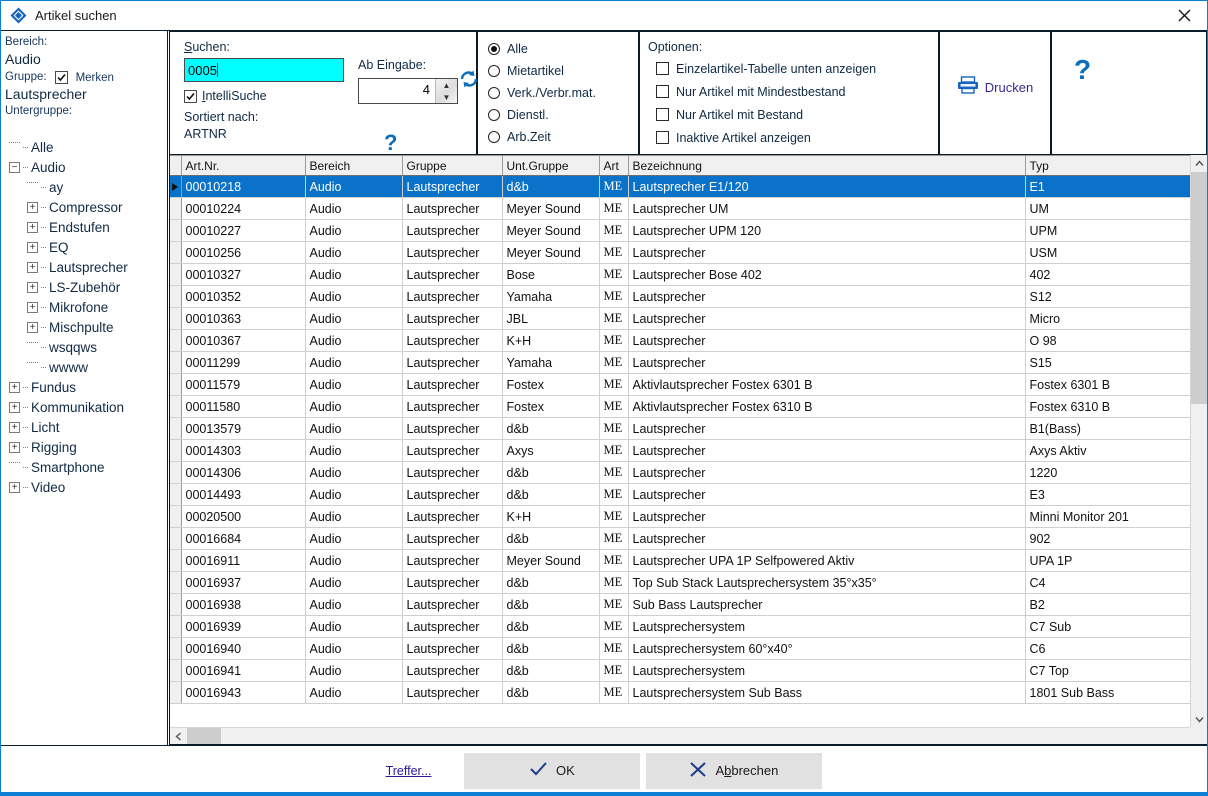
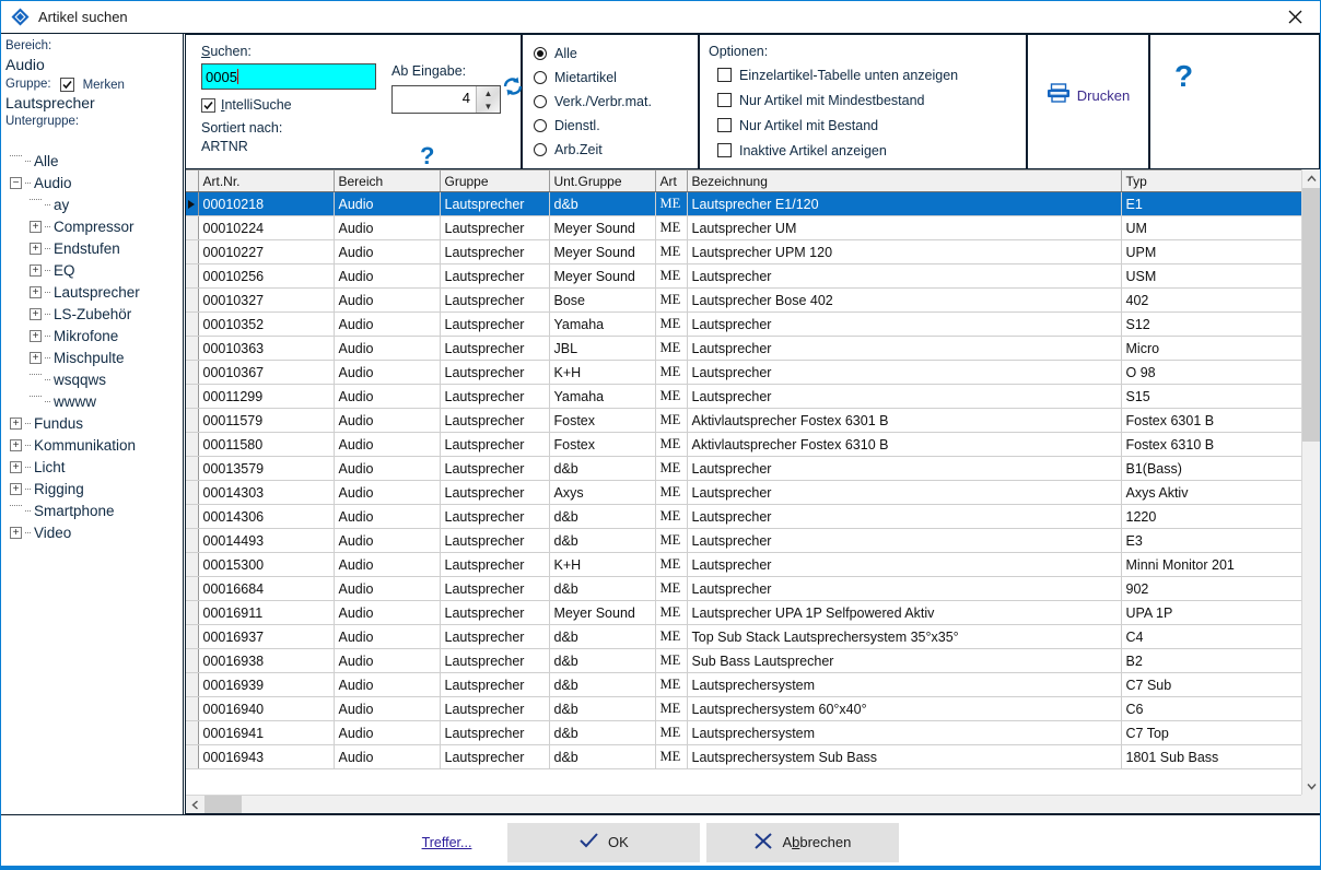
  Artikel suchen
  Bereich:
  Audio
  Gruppe:
  Merken
  Lautsprecher
  Untergruppe:
  Alle
  −
  Audio
  ay
  +
  Compressor
  +
  Endstufen
  +
  EQ
  +
  Lautsprecher
  +
  LS-Zubehör
  +
  Mikrofone
  +
  Mischpulte
  wsqqws
  wwww
  +
  Fundus
  +
  Kommunikation
  +
  Licht
  +
  Rigging
  Smartphone
  +
  Video
  Suchen:
  0005
  IntelliSuche
  Sortiert nach:
  ARTNR
  Ab Eingabe:
  4
  ▲
  ▼
  ?
  Alle
  Mietartikel
  Verk./Verbr.mat.
  Dienstl.
  Arb.Zeit
  Optionen:
  Einzelartikel-Tabelle unten anzeigen
  Nur Artikel mit Mindestbestand
  Nur Artikel mit Bestand
  Inaktive Artikel anzeigen
  Drucken
  ?
  	Art.Nr.	Bereich	Gruppe	Unt.Gruppe	Art	Bezeichnung	Typ
  	00010218	Audio	Lautsprecher	d&b	ME	Lautsprecher E1/120	E1
  	00010224	Audio	Lautsprecher	Meyer Sound	ME	Lautsprecher UM	UM
  	00010227	Audio	Lautsprecher	Meyer Sound	ME	Lautsprecher UPM 120	UPM
  	00010256	Audio	Lautsprecher	Meyer Sound	ME	Lautsprecher	USM
  	00010327	Audio	Lautsprecher	Bose	ME	Lautsprecher Bose 402	402
  	00010352	Audio	Lautsprecher	Yamaha	ME	Lautsprecher	S12
  	00010363	Audio	Lautsprecher	JBL	ME	Lautsprecher	Micro
  	00010367	Audio	Lautsprecher	K+H	ME	Lautsprecher	O 98
  	00011299	Audio	Lautsprecher	Yamaha	ME	Lautsprecher	S15
  	00011579	Audio	Lautsprecher	Fostex	ME	Aktivlautsprecher Fostex 6301 B	Fostex 6301 B
  	00011580	Audio	Lautsprecher	Fostex	ME	Aktivlautsprecher Fostex 6310 B	Fostex 6310 B
  	00013579	Audio	Lautsprecher	d&b	ME	Lautsprecher	B1(Bass)
  	00014303	Audio	Lautsprecher	Axys	ME	Lautsprecher	Axys Aktiv
  	00014306	Audio	Lautsprecher	d&b	ME	Lautsprecher	1220
  	00014493	Audio	Lautsprecher	d&b	ME	Lautsprecher	E3
- 	00020500	Audio	Lautsprecher	K+H	ME	Lautsprecher	Minni Monitor 201
+ 	00015300	Audio	Lautsprecher	K+H	ME	Lautsprecher	Minni Monitor 201
  	00016684	Audio	Lautsprecher	d&b	ME	Lautsprecher	902
  	00016911	Audio	Lautsprecher	Meyer Sound	ME	Lautsprecher UPA 1P Selfpowered Aktiv	UPA 1P
  	00016937	Audio	Lautsprecher	d&b	ME	Top Sub Stack Lautsprechersystem 35°x35°	C4
  	00016938	Audio	Lautsprecher	d&b	ME	Sub Bass Lautsprecher	B2
  	00016939	Audio	Lautsprecher	d&b	ME	Lautsprechersystem	C7 Sub
  	00016940	Audio	Lautsprecher	d&b	ME	Lautsprechersystem 60°x40°	C6
  	00016941	Audio	Lautsprecher	d&b	ME	Lautsprechersystem	C7 Top
  	00016943	Audio	Lautsprecher	d&b	ME	Lautsprechersystem Sub Bass	1801 Sub Bass
  Treffer...
  OK
  Abbrechen
